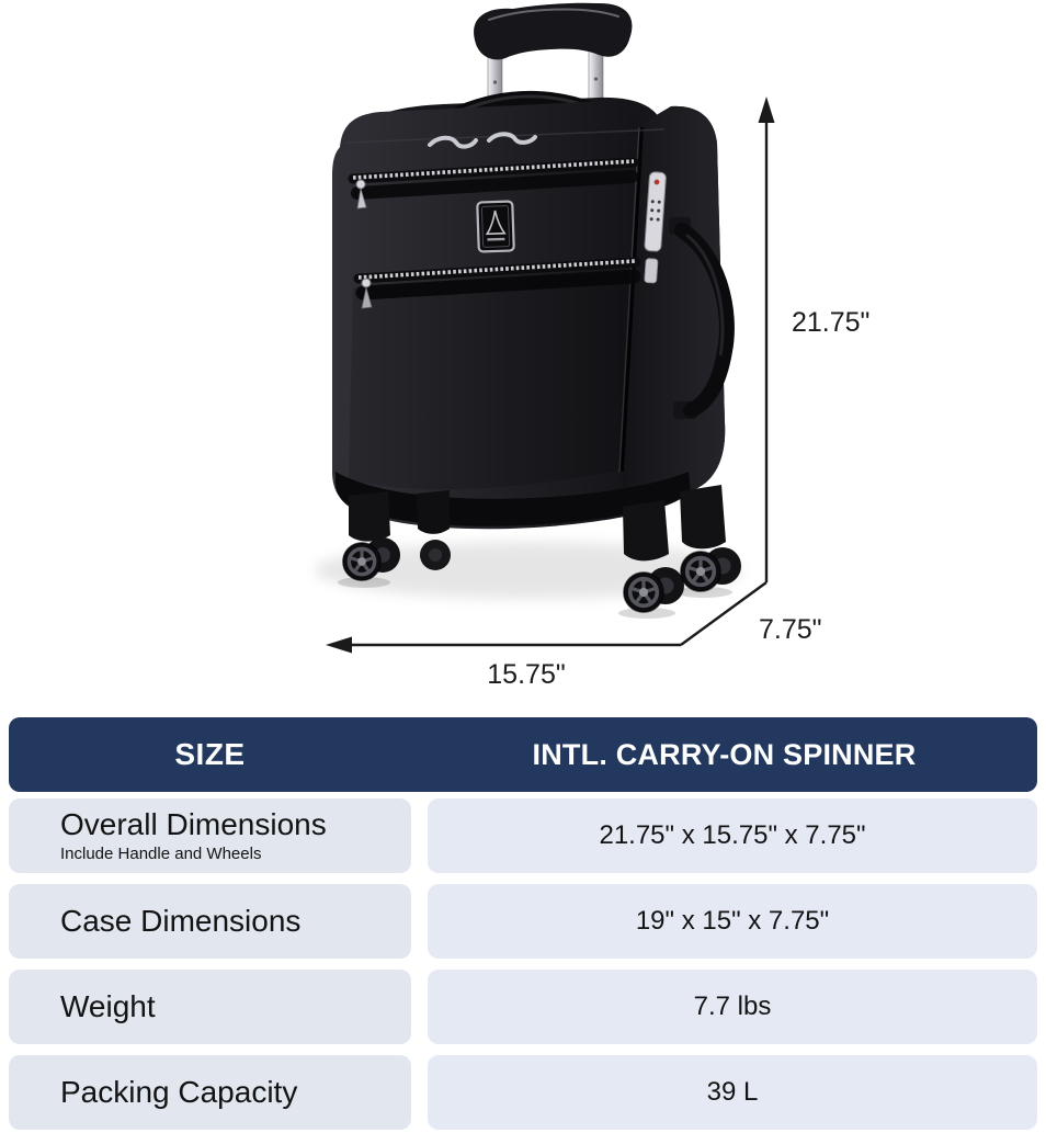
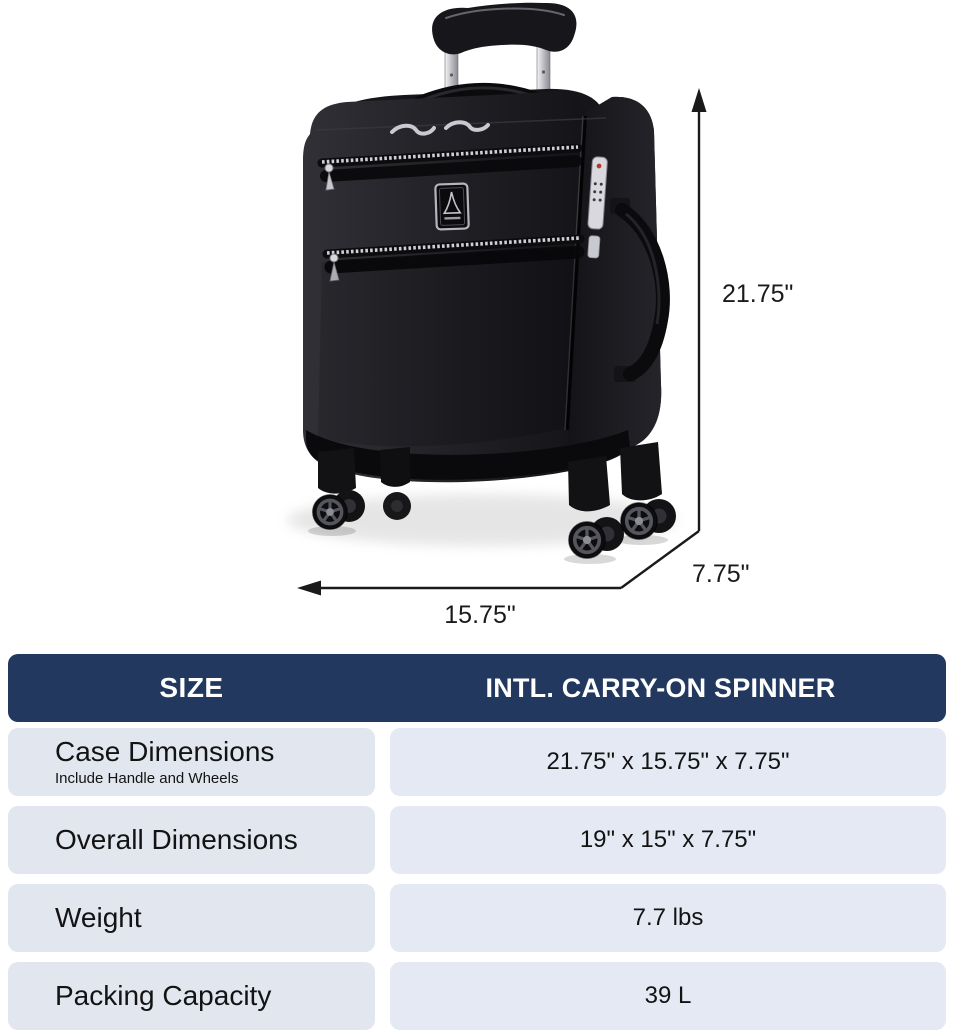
  21.75"
  7.75"
  15.75"
  SIZE
  INTL. CARRY-ON SPINNER
- Overall Dimensions
+ Case Dimensions
  Include Handle and Wheels
  21.75" x 15.75" x 7.75"
- Case Dimensions
+ Overall Dimensions
  19" x 15" x 7.75"
  Weight
  7.7 lbs
  Packing Capacity
  39 L
